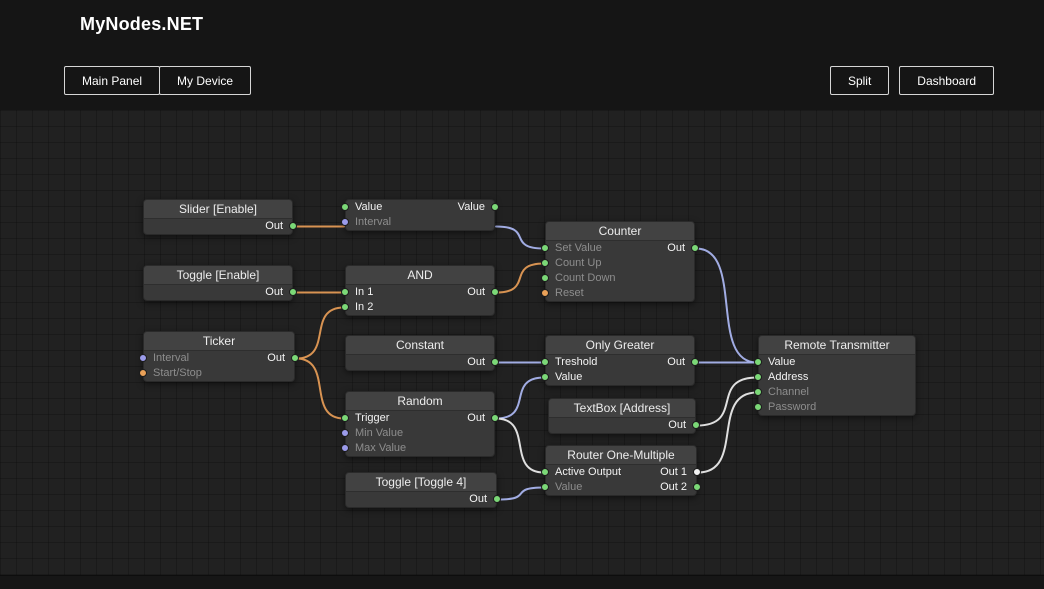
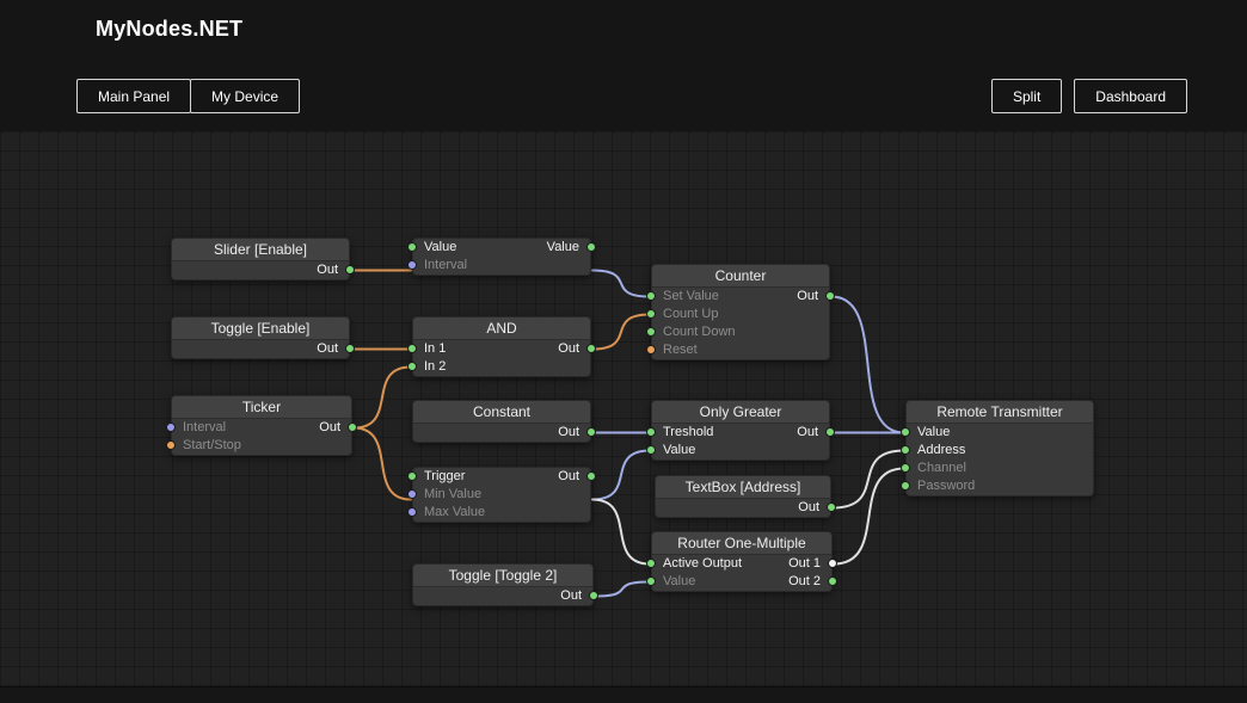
  MyNodes.NET
  Main Panel
  My Device
  Split
  Dashboard
  Slider [Enable]
  Out
  Value
  Value
  Interval
  Counter
  Set Value
  Out
  Count Up
  Count Down
  Reset
  Toggle [Enable]
  Out
  AND
  In 1
  Out
  In 2
  Ticker
  Interval
  Out
  Start/Stop
  Constant
  Out
  Only Greater
  Treshold
  Out
  Value
- Random
  Trigger
  Out
  Min Value
  Max Value
  TextBox [Address]
  Out
  Router One-Multiple
  Active Output
  Out 1
  Value
  Out 2
- Toggle [Toggle 4]
+ Toggle [Toggle 2]
  Out
  Remote Transmitter
  Value
  Address
  Channel
  Password
